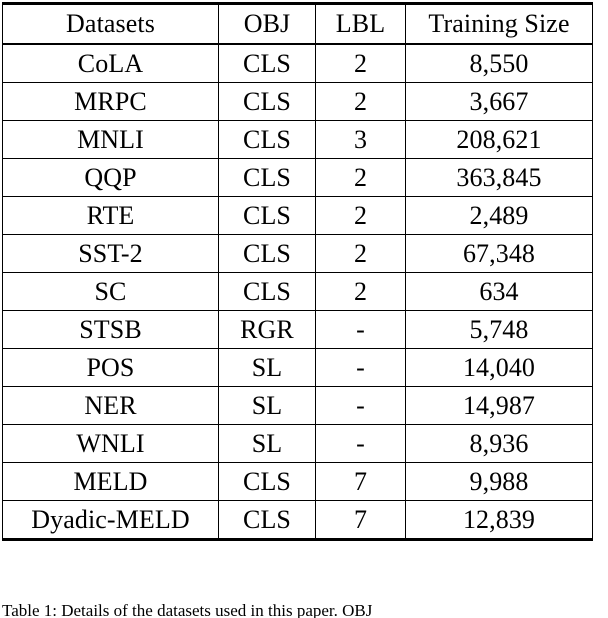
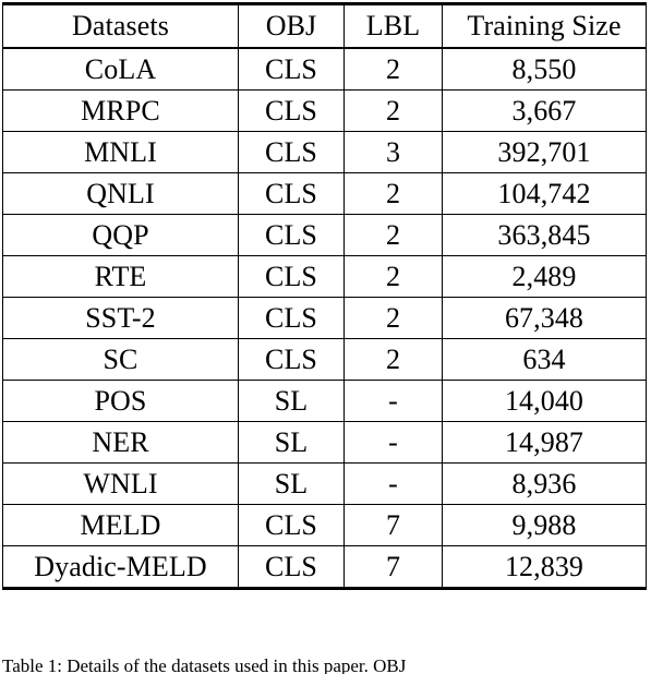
  Datasets	OBJ	LBL	Training Size
  CoLA	CLS	2	8,550
  MRPC	CLS	2	3,667
- MNLI	CLS	3	208,621
+ MNLI	CLS	3	392,701
+ QNLI	CLS	2	104,742
  QQP	CLS	2	363,845
  RTE	CLS	2	2,489
  SST-2	CLS	2	67,348
  SC	CLS	2	634
- STSB	RGR	-	5,748
  POS	SL	-	14,040
  NER	SL	-	14,987
  WNLI	SL	-	8,936
  MELD	CLS	7	9,988
  Dyadic-MELD	CLS	7	12,839
  Table 1: Details of the datasets used in this paper. OBJ
